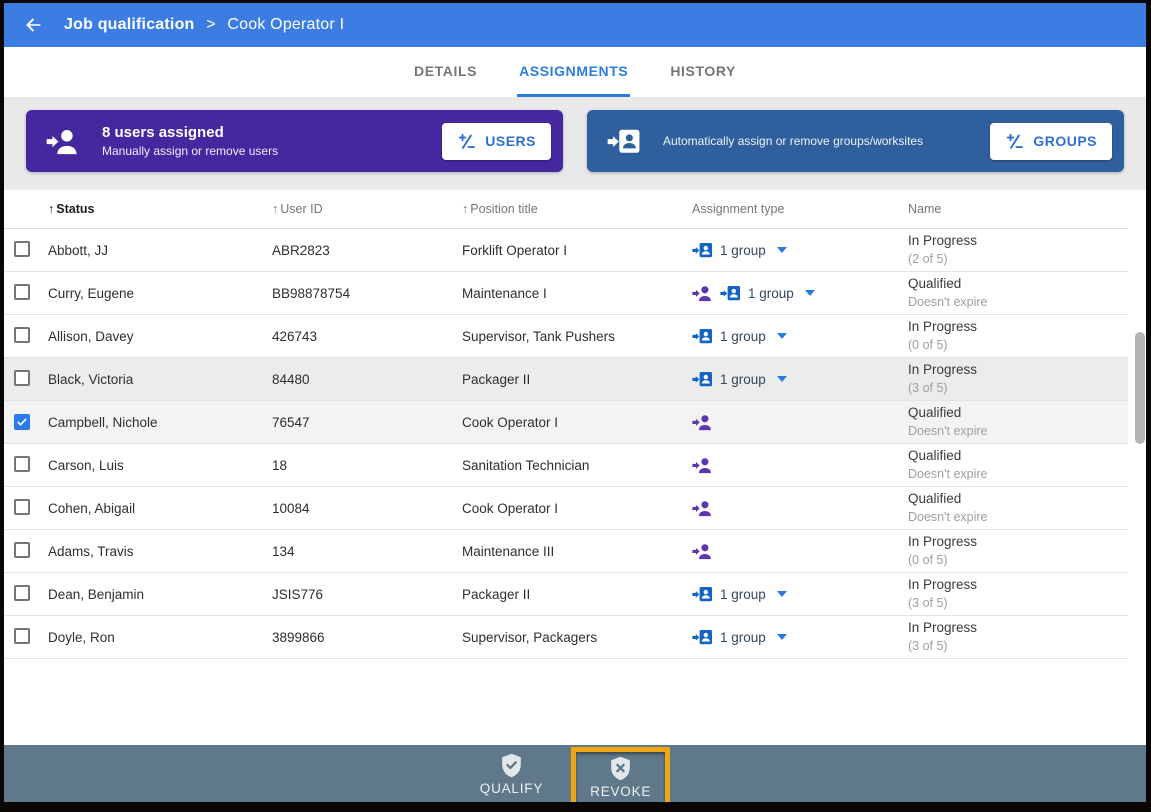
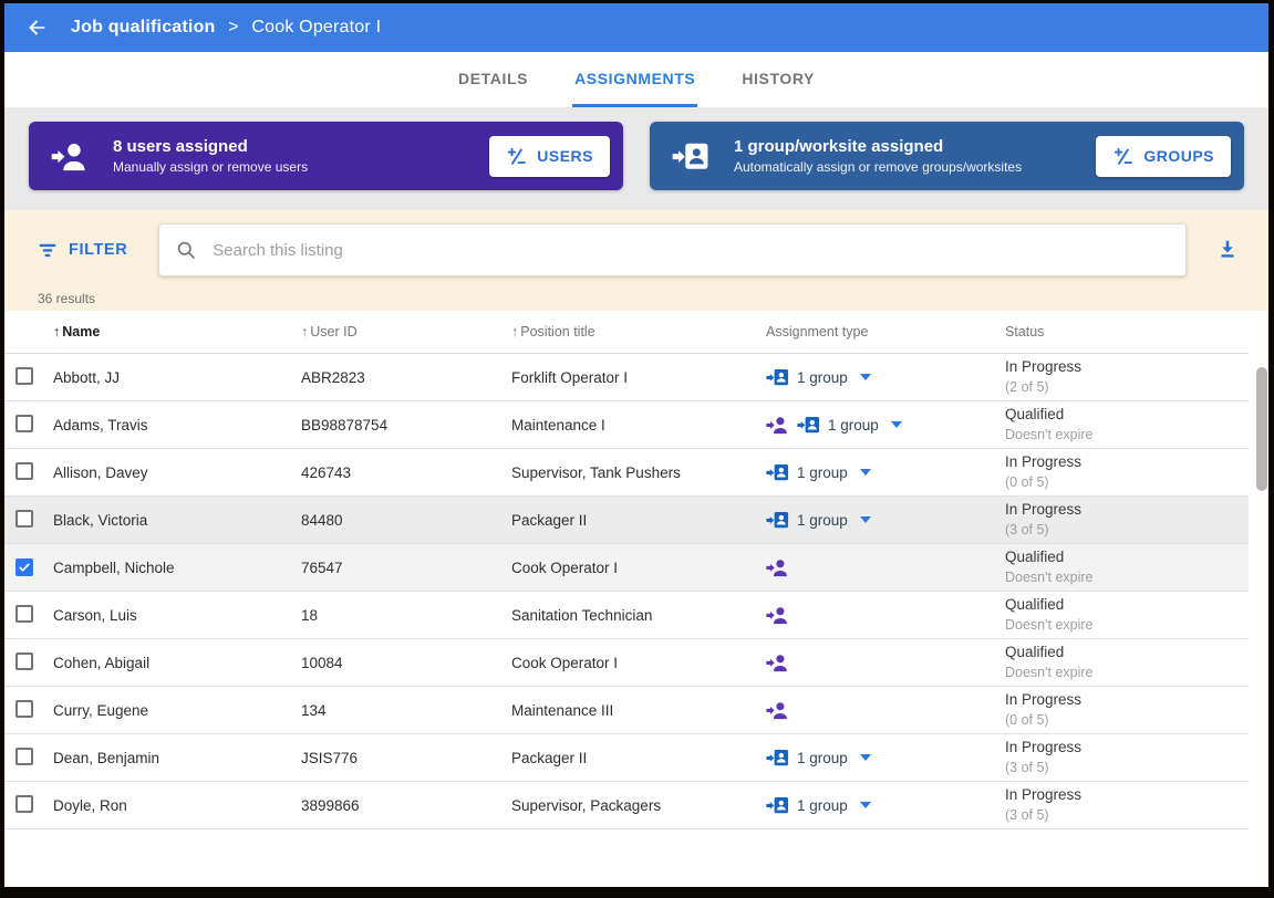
  Job qualification > Cook Operator I
  DETAILS
  ASSIGNMENTS
  HISTORY
  8 users assigned
  Manually assign or remove users
  USERS
+ 1 group/worksite assigned
  Automatically assign or remove groups/worksites
  GROUPS
+ FILTER
+ Search this listing
+ 36 results
- ↑ Status
+ ↑ Name
  ↑ User ID
  ↑ Position title
  Assignment type
- Name
+ Status
  Abbott, JJ
  ABR2823
  Forklift Operator I
  1 group
  In Progress
  (2 of 5)
- Curry, Eugene
+ Adams, Travis
  BB98878754
  Maintenance I
  1 group
  Qualified
  Doesn't expire
  Allison, Davey
  426743
  Supervisor, Tank Pushers
  1 group
  In Progress
  (0 of 5)
  Black, Victoria
  84480
  Packager II
  1 group
  In Progress
  (3 of 5)
  Campbell, Nichole
  76547
  Cook Operator I
  Qualified
  Doesn't expire
  Carson, Luis
  18
  Sanitation Technician
  Qualified
  Doesn't expire
  Cohen, Abigail
  10084
  Cook Operator I
  Qualified
  Doesn't expire
- Adams, Travis
+ Curry, Eugene
  134
  Maintenance III
  In Progress
  (0 of 5)
  Dean, Benjamin
  JSIS776
  Packager II
  1 group
  In Progress
  (3 of 5)
  Doyle, Ron
  3899866
  Supervisor, Packagers
  1 group
  In Progress
  (3 of 5)
- QUALIFY
- REVOKE
